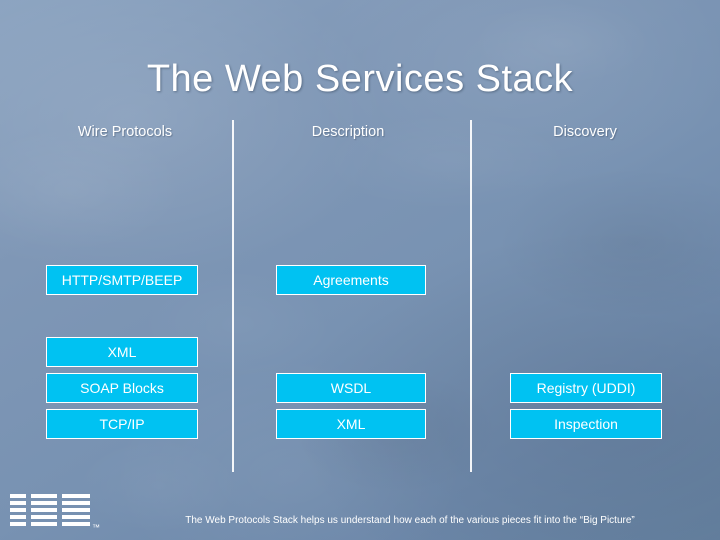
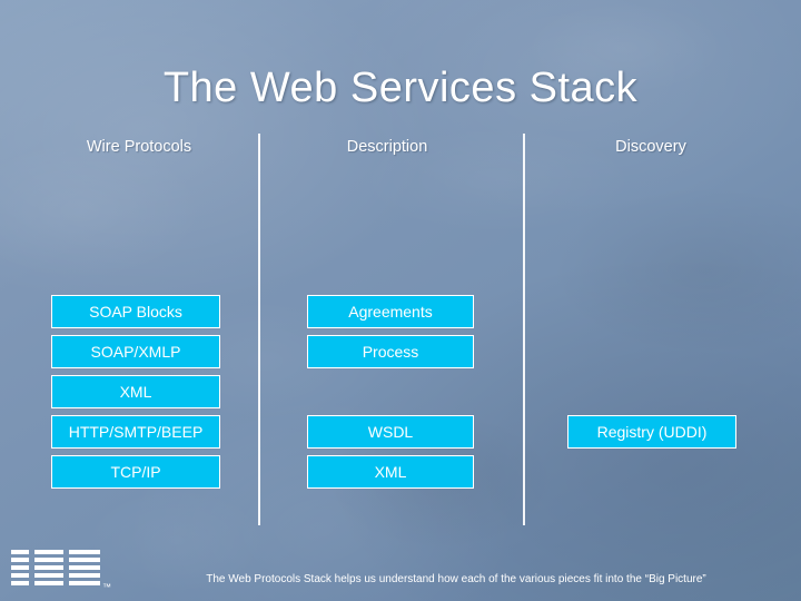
  The Web Services Stack
  Wire Protocols
  Description
  Discovery
- HTTP/SMTP/BEEP
+ SOAP Blocks
+ SOAP/XMLP
  XML
- SOAP Blocks
+ HTTP/SMTP/BEEP
  TCP/IP
  Agreements
+ Process
  WSDL
  XML
  Registry (UDDI)
- Inspection
  ™
  The Web Protocols Stack helps us understand how each of the various pieces fit into the “Big Picture”
